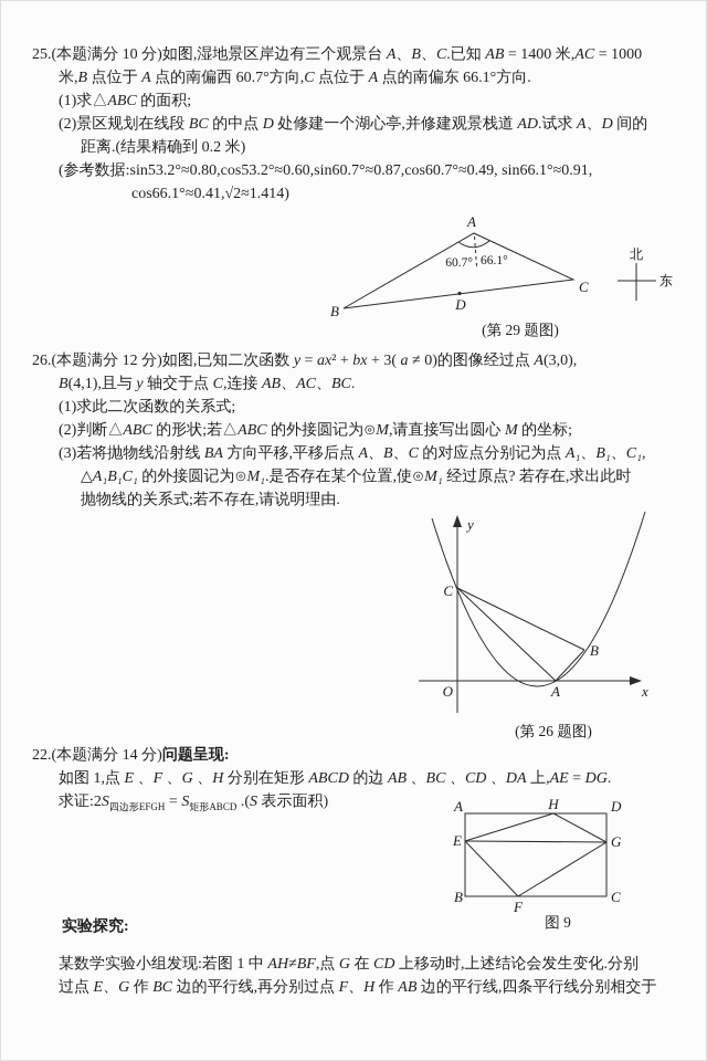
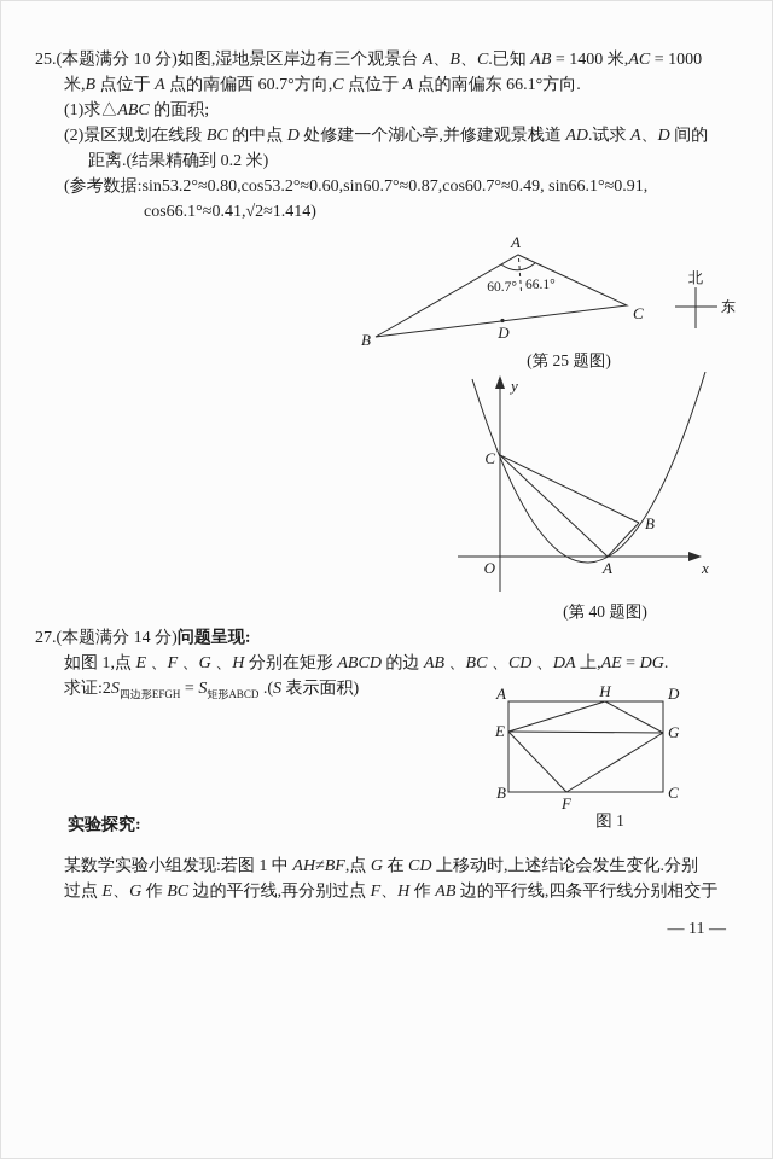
  25.(本题满分 10 分)如图,湿地景区岸边有三个观景台 A、B、C.已知 AB = 1400 米,AC = 1000
  米,B 点位于 A 点的南偏西 60.7°方向,C 点位于 A 点的南偏东 66.1°方向.
  (1)求△ABC 的面积;
  (2)景区规划在线段 BC 的中点 D 处修建一个湖心亭,并修建观景栈道 AD.试求 A、D 间的
  距离.(结果精确到 0.2 米)
  (参考数据:sin53.2°≈0.80,cos53.2°≈0.60,sin60.7°≈0.87,cos60.7°≈0.49, sin66.1°≈0.91,
  cos66.1°≈0.41,√2≈1.414)
  A
  B
  C
  D
  60.7°
  66.1°
  北
  东
- (第 29 题图)
+ (第 25 题图)
- 26.(本题满分 12 分)如图,已知二次函数 y = ax² + bx + 3( a ≠ 0)的图像经过点 A(3,0),
- B(4,1),且与 y 轴交于点 C,连接 AB、AC、BC.
- (1)求此二次函数的关系式;
- (2)判断△ABC 的形状;若△ABC 的外接圆记为⊙M,请直接写出圆心 M 的坐标;
- (3)若将抛物线沿射线 BA 方向平移,平移后点 A、B、C 的对应点分别记为点 A₁、B₁、C₁,
- △A₁B₁C₁ 的外接圆记为⊙M₁.是否存在某个位置,使⊙M₁ 经过原点? 若存在,求出此时
- 抛物线的关系式;若不存在,请说明理由.
  y
  x
  O
  C
  A
  B
- (第 26 题图)
+ (第 40 题图)
- 22.(本题满分 14 分)问题呈现:
+ 27.(本题满分 14 分)问题呈现:
  如图 1,点 E 、F 、G 、H 分别在矩形 ABCD 的边 AB 、BC 、CD 、DA 上,AE = DG.
  求证:2S四边形EFGH = S矩形ABCD .(S 表示面积)
  A
  D
  B
  C
  E
  G
  H
  F
- 图 9
+ 图 1
  实验探究:
  某数学实验小组发现:若图 1 中 AH≠BF,点 G 在 CD 上移动时,上述结论会发生变化.分别
  过点 E、G 作 BC 边的平行线,再分别过点 F、H 作 AB 边的平行线,四条平行线分别相交于
+ — 11 —
